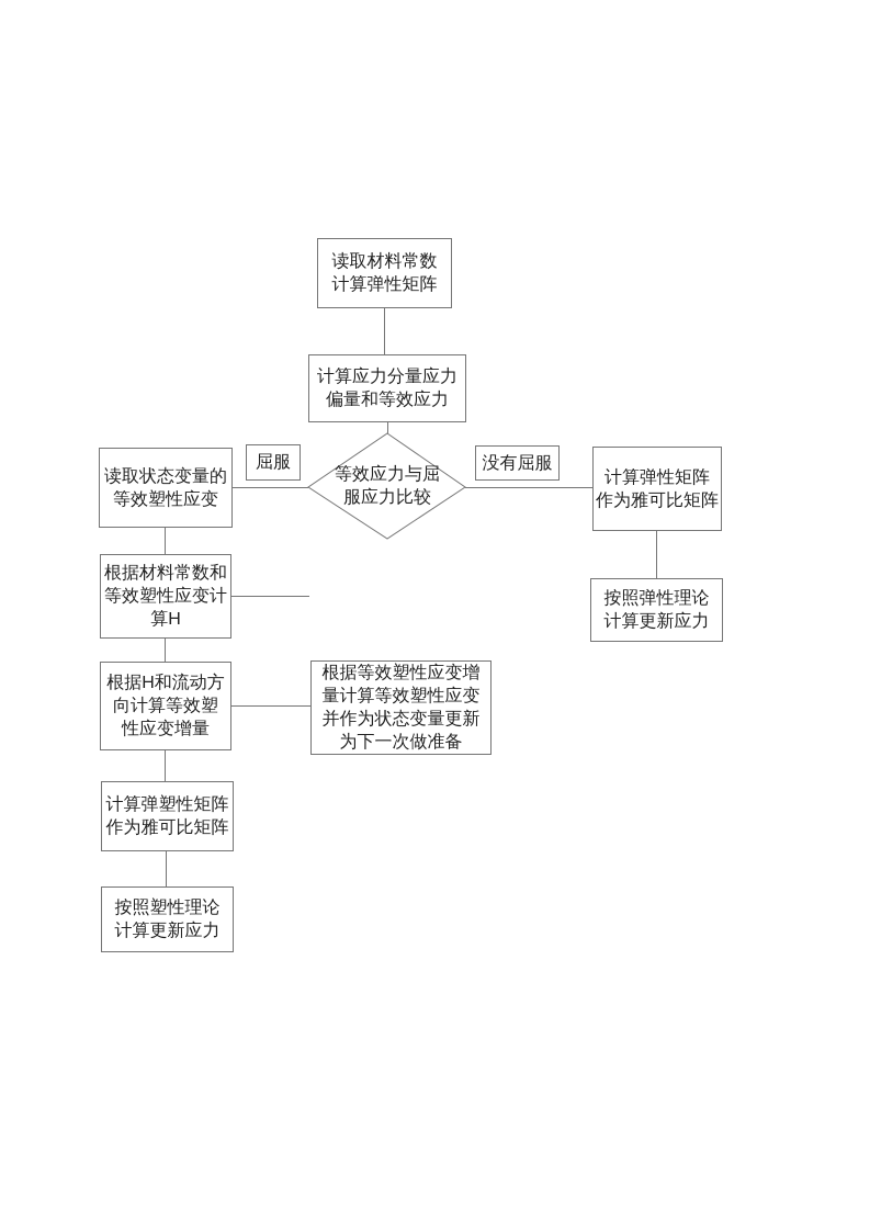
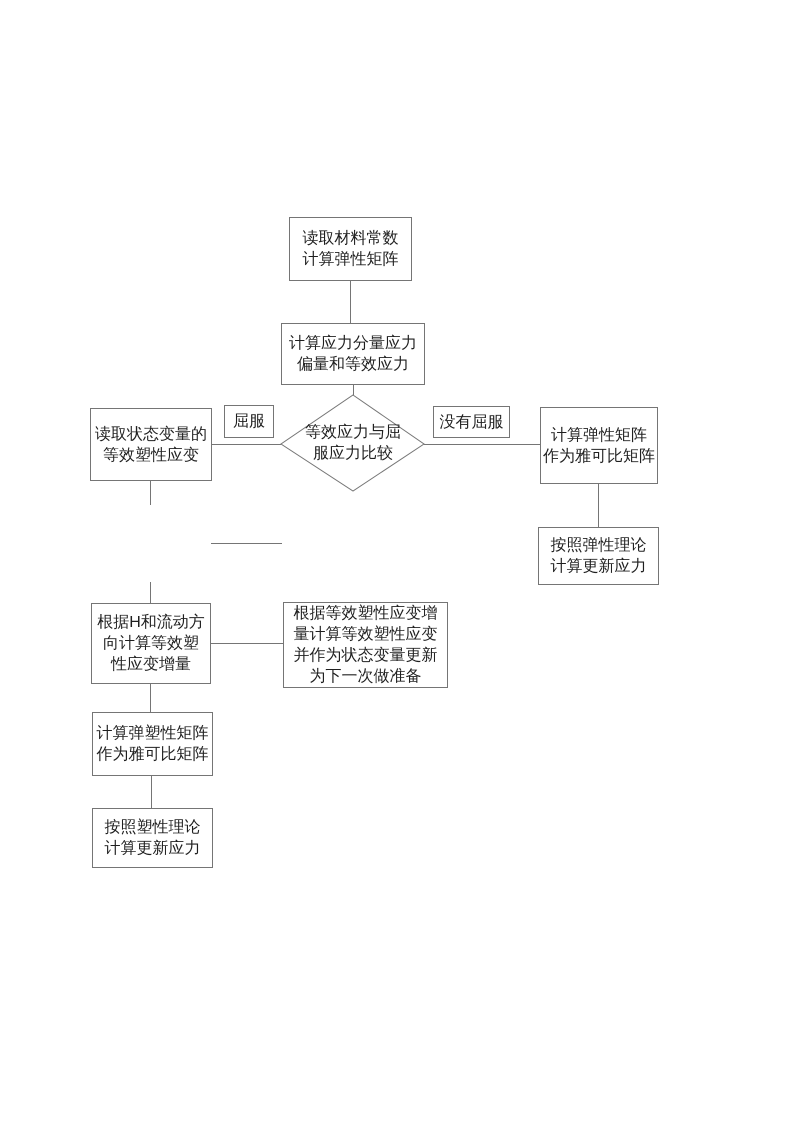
  等效应力与屈
  服应力比较
  读取材料常数
  计算弹性矩阵
  计算应力分量应力
  偏量和等效应力
  屈服
  没有屈服
  读取状态变量的
  等效塑性应变
  计算弹性矩阵
  作为雅可比矩阵
  按照弹性理论
  计算更新应力
- 根据材料常数和
- 等效塑性应变计
- 算H
  根据H和流动方
  向计算等效塑
  性应变增量
  根据等效塑性应变增
  量计算等效塑性应变
  并作为状态变量更新
  为下一次做准备
  计算弹塑性矩阵
  作为雅可比矩阵
  按照塑性理论
  计算更新应力
